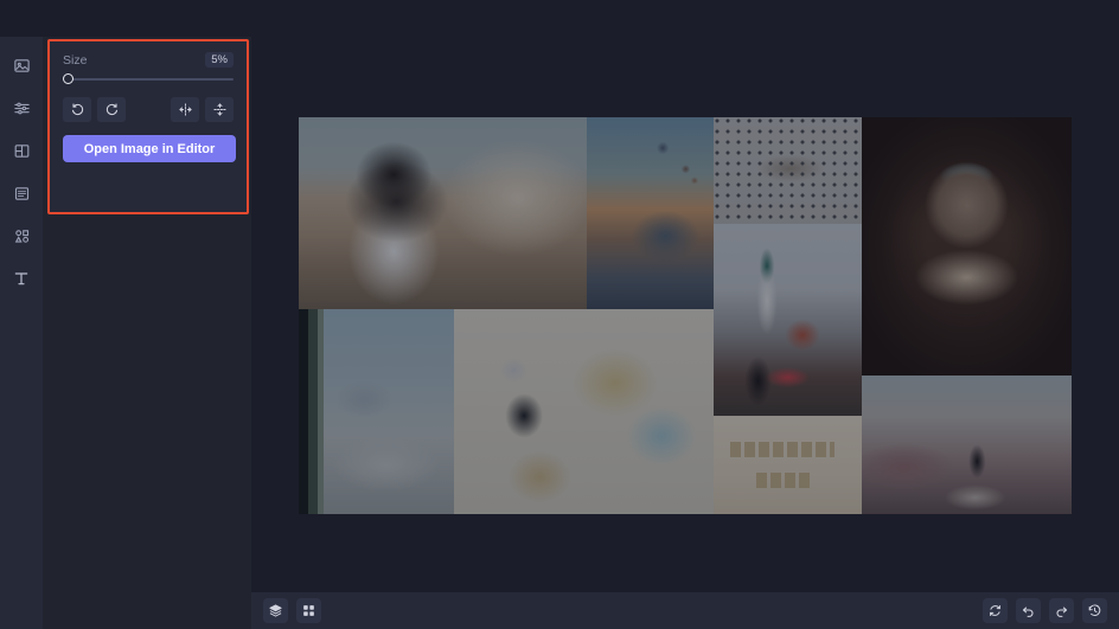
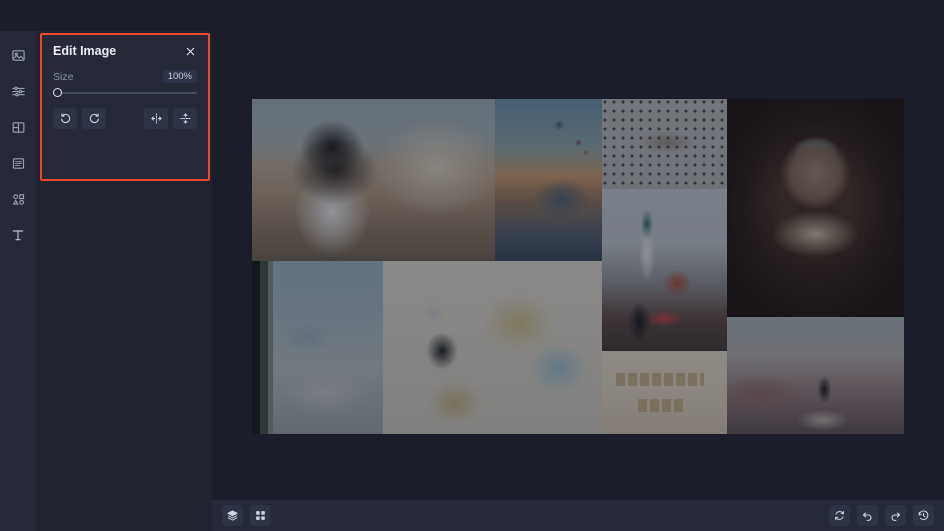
+ Edit Image
  Size
- 5%
+ 100%
- Open Image in Editor
